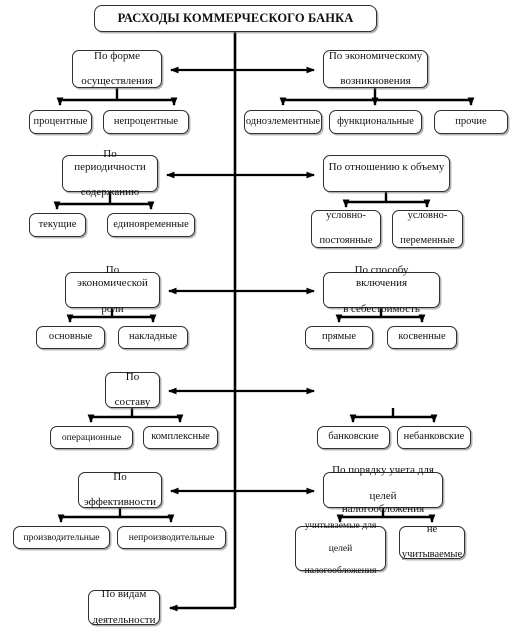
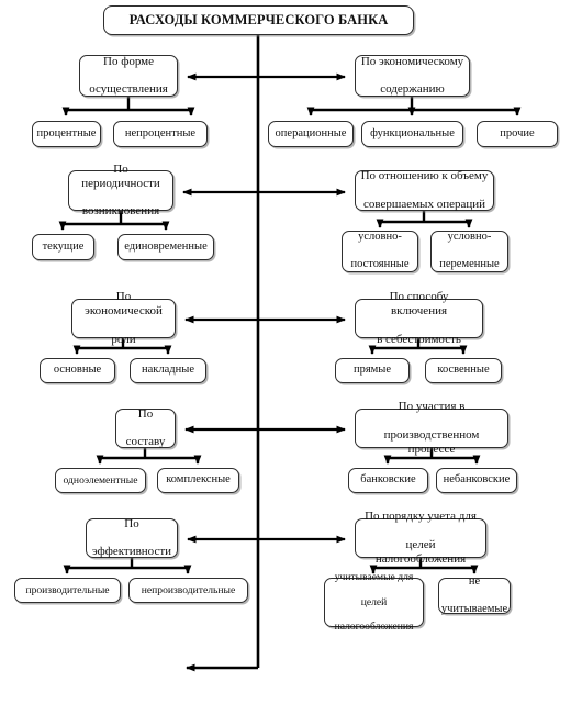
  РАСХОДЫ КОММЕРЧЕСКОГО БАНКА
  По форме
  осуществления
  процентные
  непроцентные
  По экономическому
- возникновения
+ содержанию
- одноэлементные
+ операционные
  функциональные
  прочие
  По периодичности
- содержанию
+ возникновения
  текущие
  единовременные
  По отношению к объему
+ совершаемых операций
  условно-
  постоянные
  условно-
  переменные
  По экономической
  роли
  основные
  накладные
  По способу включения
  в себестоимость
  прямые
  косвенные
  По
  составу
- операционные
+ одноэлементные
  комплексные
+ По участия в
+ производственном процессе
  банковские
  небанковские
  По
  эффективности
  производительные
  непроизводительные
  По порядку учета для
  целей налогообложения
  учитываемые для
  целей
  налогообложения
  не
  учитываемые
- По видам
- деятельности
